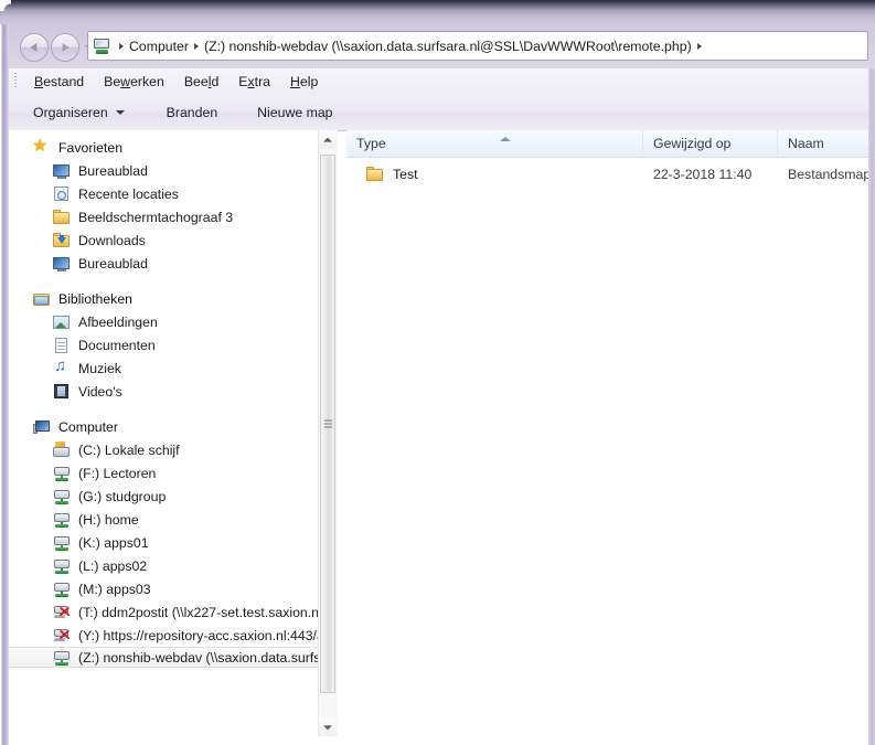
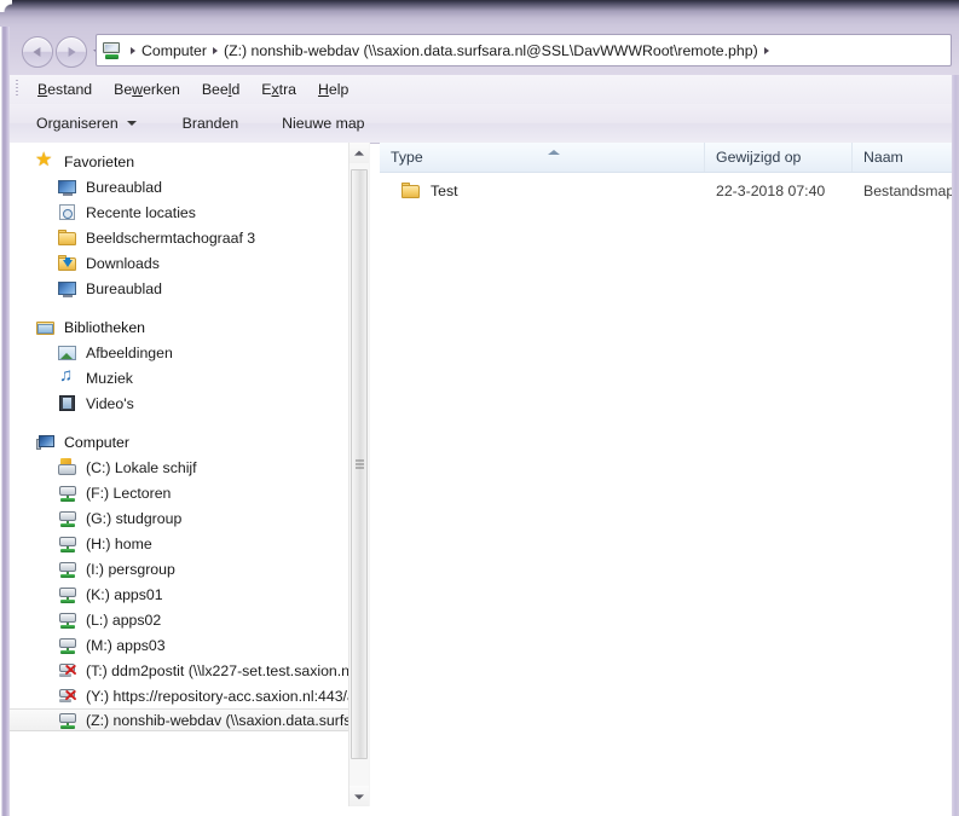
  Computer
  (Z:) nonshib-webdav (\\saxion.data.surfsara.nl@SSL\DavWWWRoot\remote.php)
  Bestand
  Bewerken
  Beeld
  Extra
  Help
  Organiseren
  Branden
  Nieuwe map
  Favorieten
  Bureaublad
  Recente locaties
  Beeldschermtachograaf 3
  Downloads
  Bureaublad
  Bibliotheken
  Afbeeldingen
- Documenten
  Muziek
  Video's
  Computer
  (C:) Lokale schijf
  (F:) Lectoren
  (G:) studgroup
  (H:) home
+ (I:) persgroup
  (K:) apps01
  (L:) apps02
  (M:) apps03
  (T:) ddm2postit (\\lx227-set.test.saxion.n
  (Y:) https://repository-acc.saxion.nl:443/
  (Z:) nonshib-webdav (\\saxion.data.surf
  Type
  Gewijzigd op
  Naam
  Test
- 22-3-2018 11:40
+ 22-3-2018 07:40
  Bestandsmap
